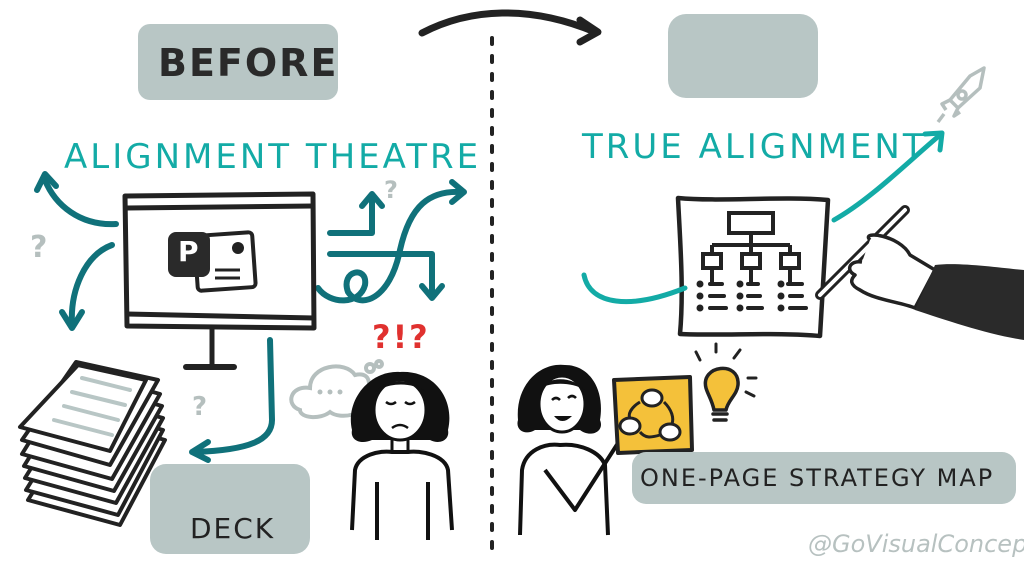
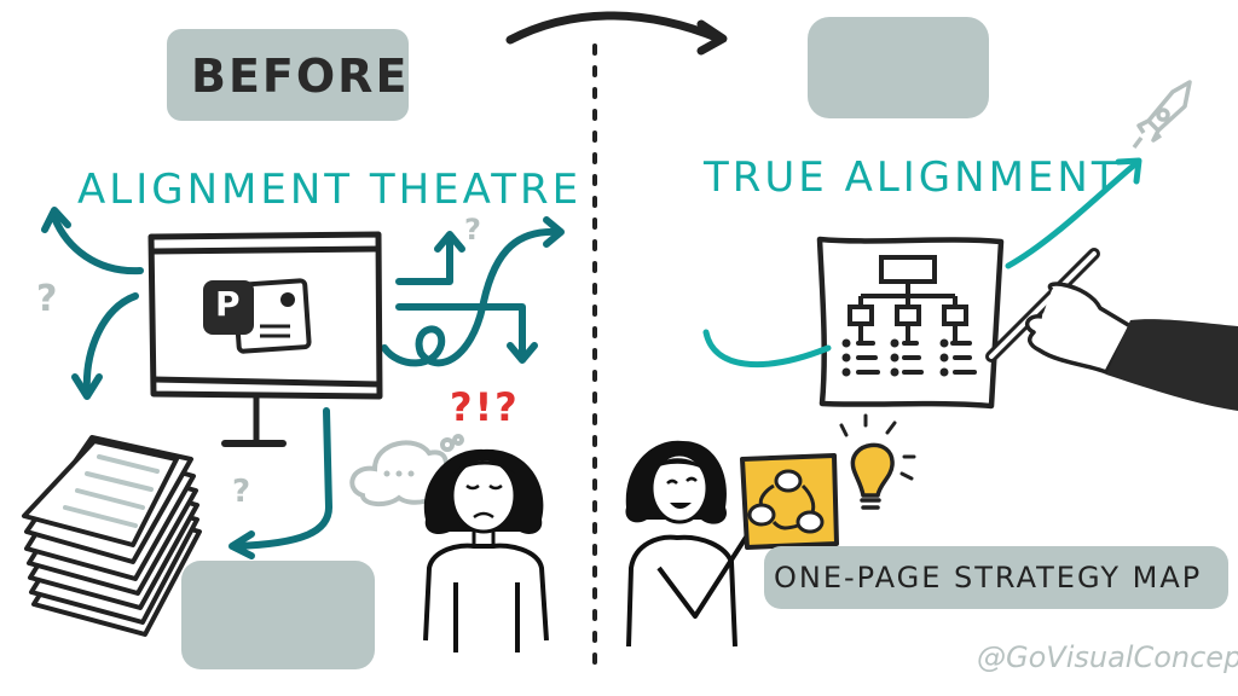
  BEFORE
  ALIGNMENT THEATRE
  TRUE ALIGNMENT
  ?
  ?
  ?
  P
  ?!?
- DECK
  ONE-PAGE STRATEGY MAP
  @GoVisualConcep
